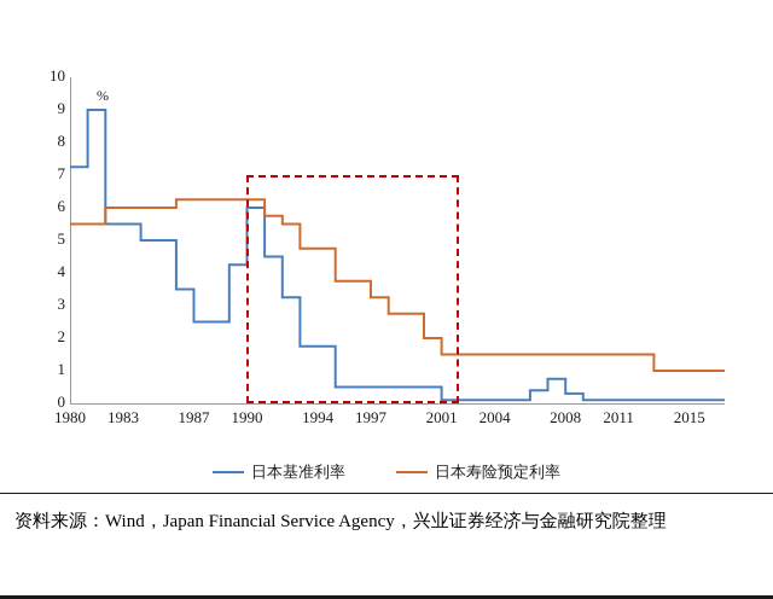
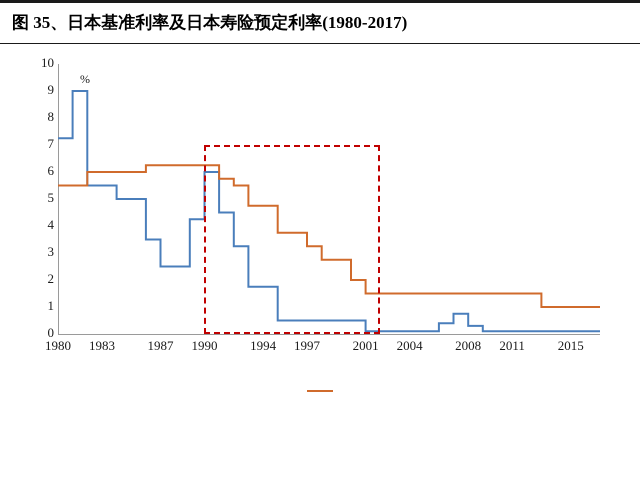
+ 图 35、日本基准利率及日本寿险预定利率(1980-2017)
  %
  0
  1
  2
  3
  4
  5
  6
  7
  8
  9
  10
  1980
  1983
  1987
  1990
  1994
  1997
  2001
  2004
  2008
  2011
  2015
- 日本基准利率
- 日本寿险预定利率
- 资料来源：Wind，Japan Financial Service Agency，兴业证券经济与金融研究院整理
